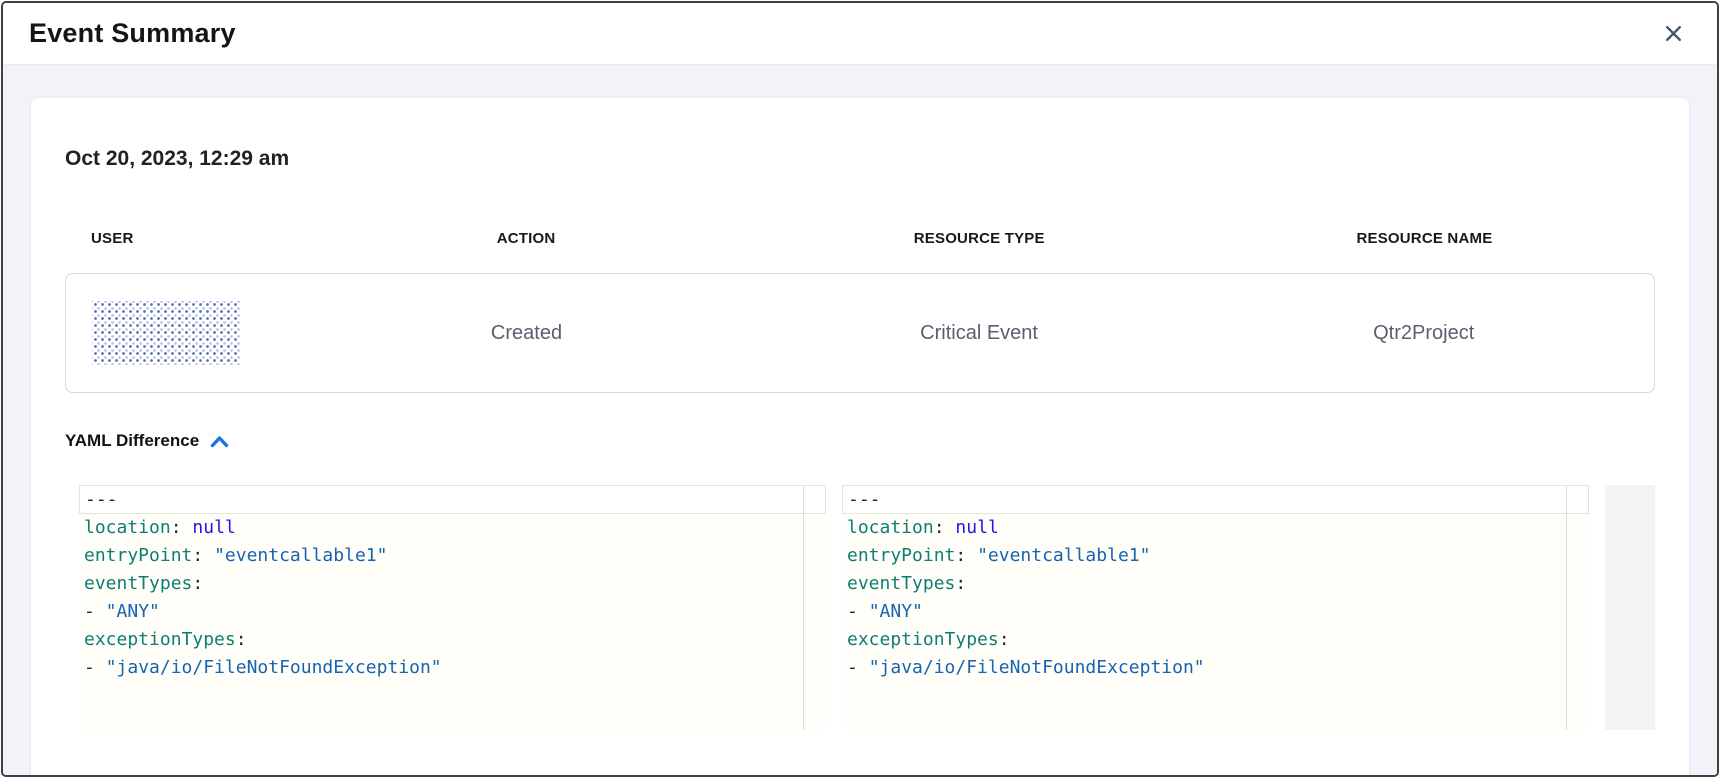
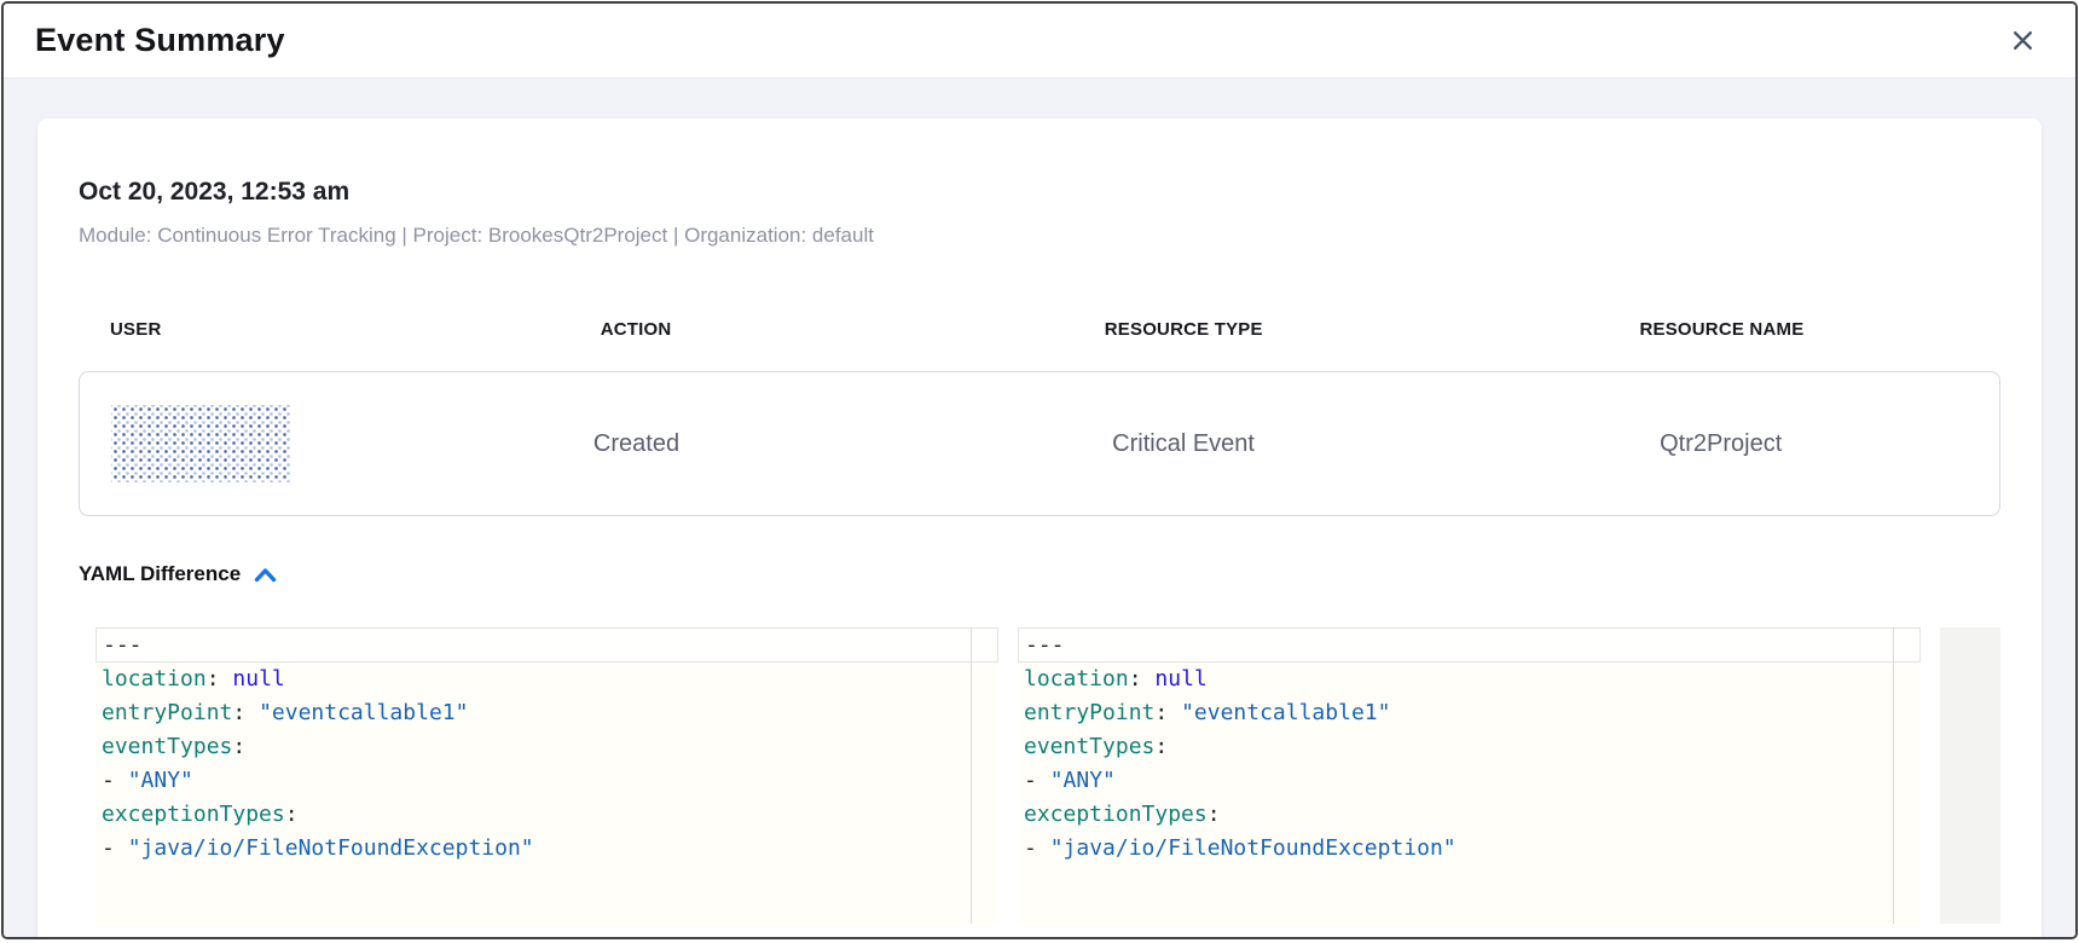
  Event Summary
- Oct 20, 2023, 12:29 am
+ Oct 20, 2023, 12:53 am
+ Module: Continuous Error Tracking | Project: BrookesQtr2Project | Organization: default
  USER
  ACTION
  RESOURCE TYPE
  RESOURCE NAME
  Created
  Critical Event
  Qtr2Project
  YAML Difference
  ---
  location: null
  entryPoint: "eventcallable1"
  eventTypes:
  - "ANY"
  exceptionTypes:
  - "java/io/FileNotFoundException"
  ---
  location: null
  entryPoint: "eventcallable1"
  eventTypes:
  - "ANY"
  exceptionTypes:
  - "java/io/FileNotFoundException"
